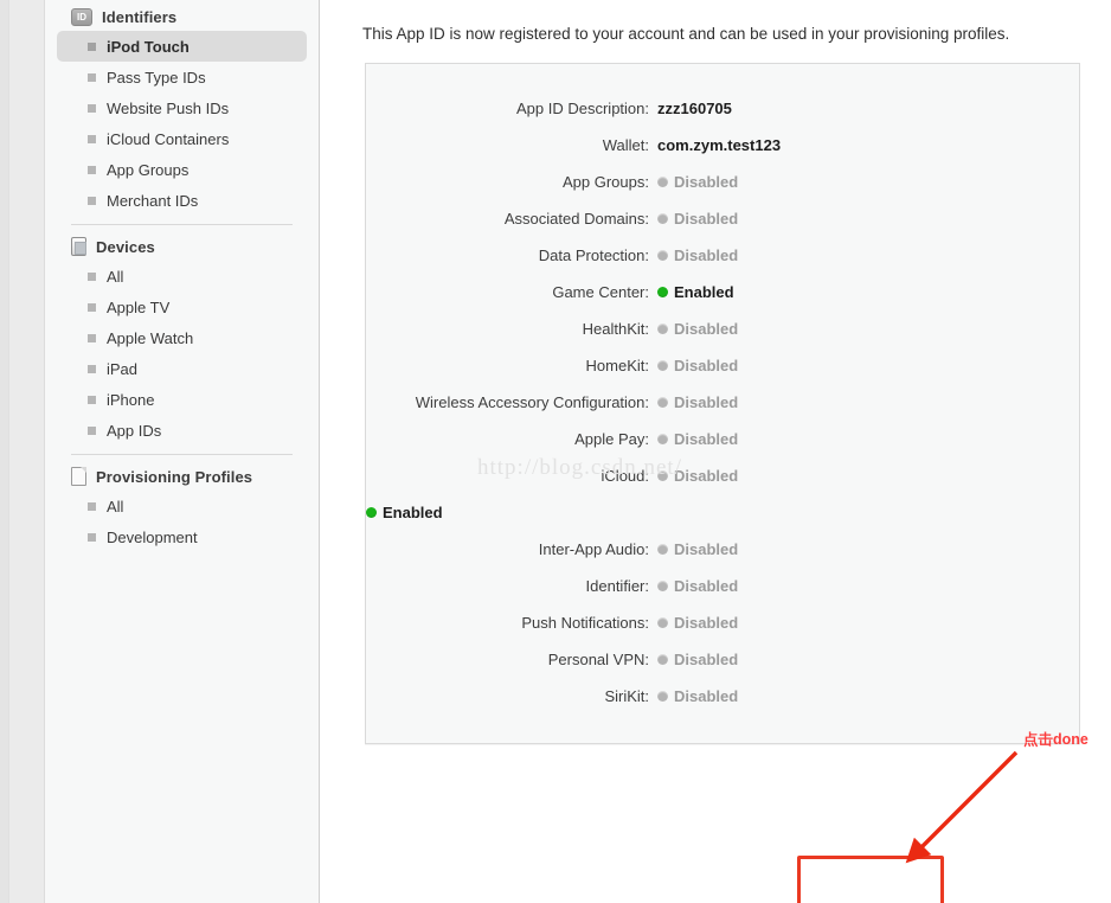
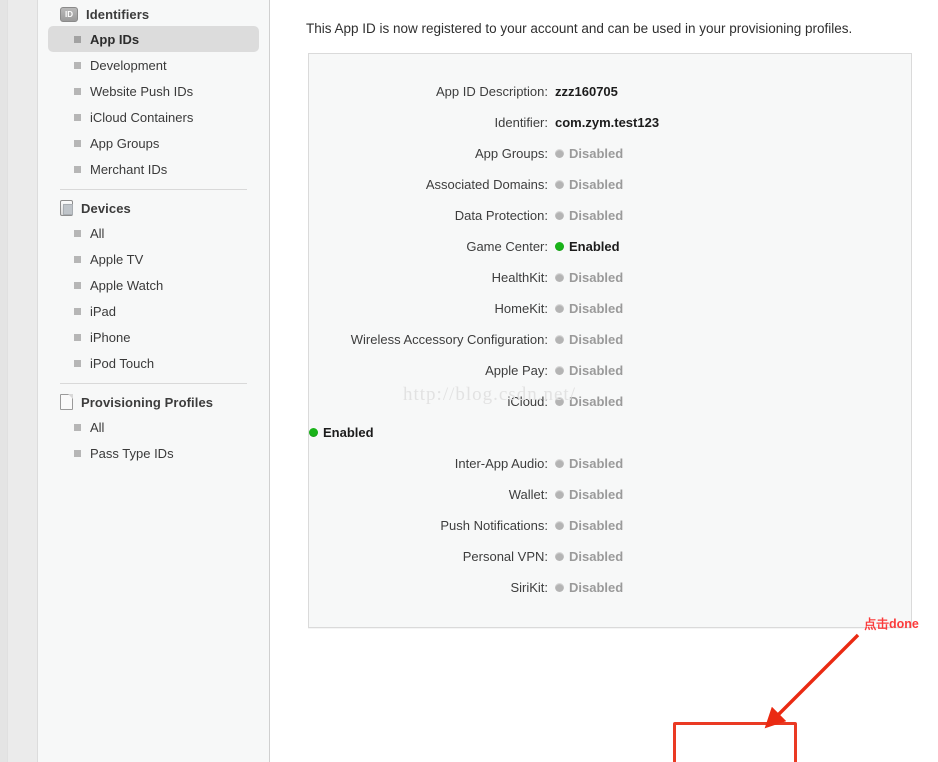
  ID
  Identifiers
- iPod Touch
+ App IDs
- Pass Type IDs
+ Development
  Website Push IDs
  iCloud Containers
  App Groups
  Merchant IDs
  Devices
  All
  Apple TV
  Apple Watch
  iPad
  iPhone
- App IDs
+ iPod Touch
  Provisioning Profiles
  All
- Development
+ Pass Type IDs
  This App ID is now registered to your account and can be used in your provisioning profiles.
  App ID Description:
  zzz160705
- Wallet:
+ Identifier:
  com.zym.test123
  App Groups:
  Disabled
  Associated Domains:
  Disabled
  Data Protection:
  Disabled
  Game Center:
  Enabled
  HealthKit:
  Disabled
  HomeKit:
  Disabled
  Wireless Accessory Configuration:
  Disabled
  Apple Pay:
  Disabled
  iCloud:
  Disabled
  Enabled
  Inter-App Audio:
  Disabled
- Identifier:
+ Wallet:
  Disabled
  Push Notifications:
  Disabled
  Personal VPN:
  Disabled
  SiriKit:
  Disabled
  http://blog.csdn.net/
  点击done
